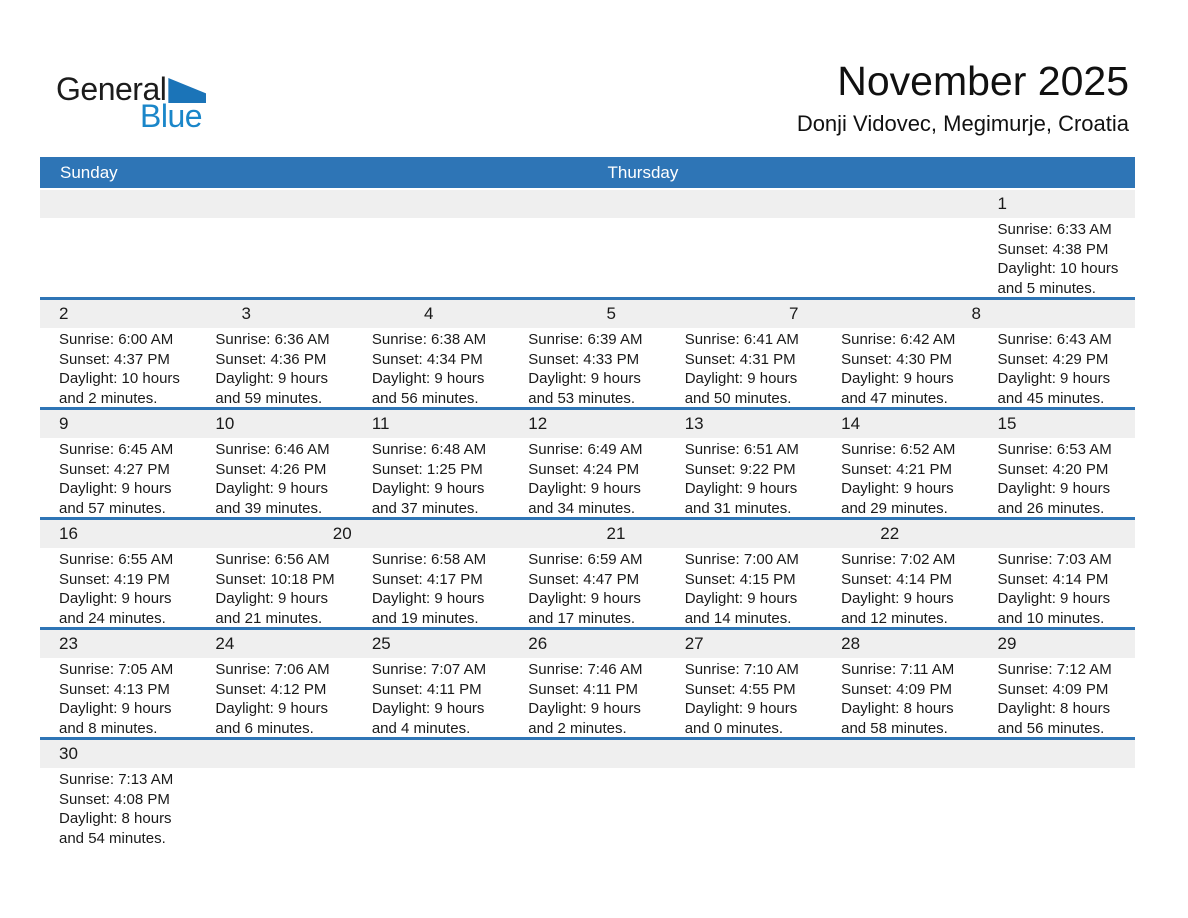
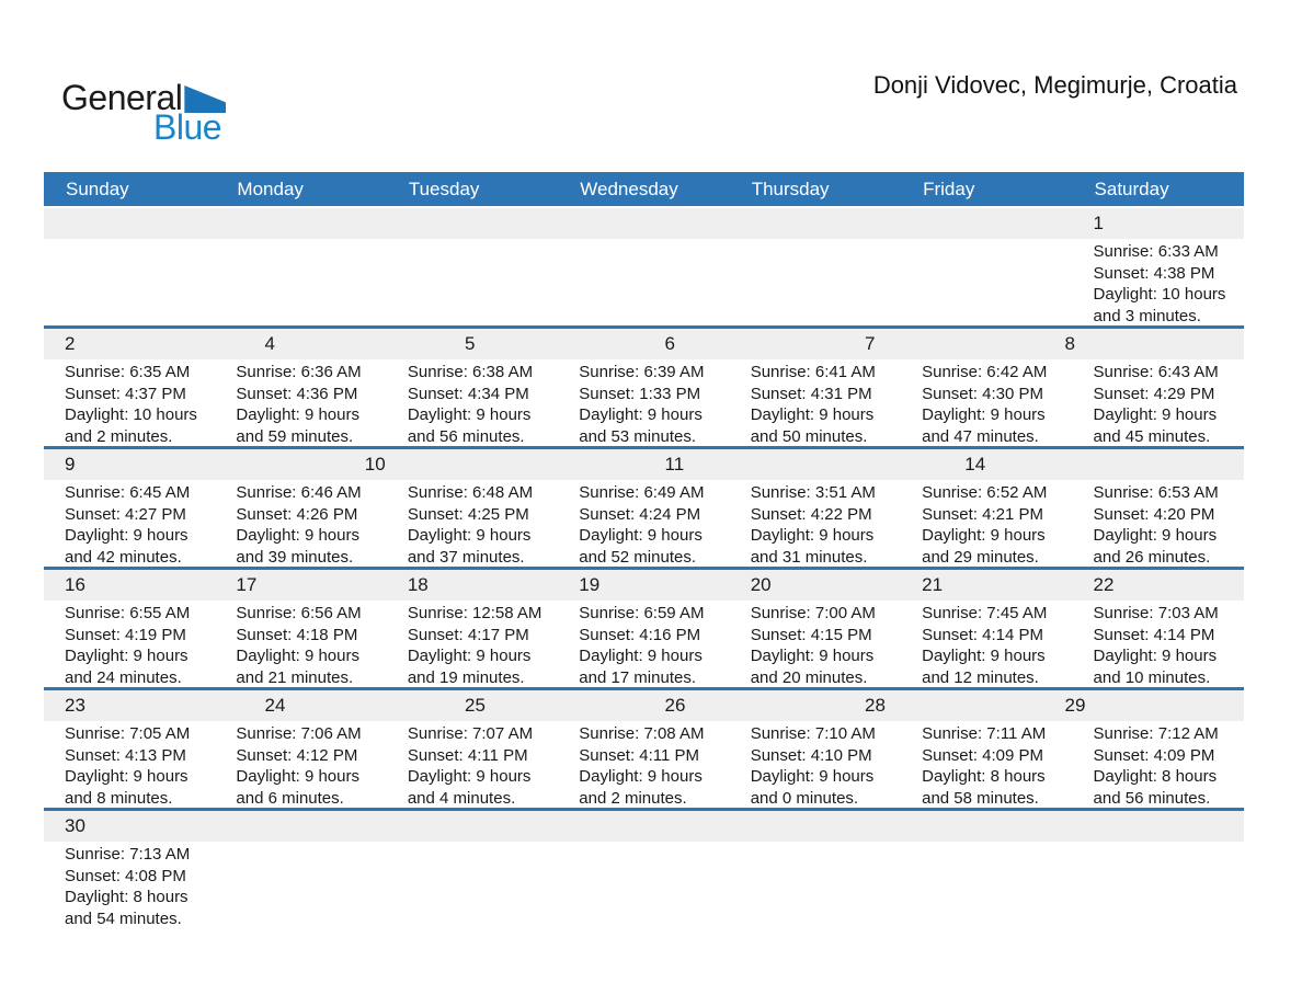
  General
  Blue
- November 2025
  Donji Vidovec, Megimurje, Croatia
  Sunday
+ Monday
+ Tuesday
+ Wednesday
  Thursday
+ Friday
+ Saturday
  1
  Sunrise: 6:33 AM
  Sunset: 4:38 PM
  Daylight: 10 hours
- and 5 minutes.
+ and 3 minutes.
  2
- 3
  4
  5
+ 6
  7
  8
- Sunrise: 6:00 AM
+ Sunrise: 6:35 AM
  Sunset: 4:37 PM
  Daylight: 10 hours
  and 2 minutes.
  Sunrise: 6:36 AM
  Sunset: 4:36 PM
  Daylight: 9 hours
  and 59 minutes.
  Sunrise: 6:38 AM
  Sunset: 4:34 PM
  Daylight: 9 hours
  and 56 minutes.
  Sunrise: 6:39 AM
- Sunset: 4:33 PM
+ Sunset: 1:33 PM
  Daylight: 9 hours
  and 53 minutes.
  Sunrise: 6:41 AM
  Sunset: 4:31 PM
  Daylight: 9 hours
  and 50 minutes.
  Sunrise: 6:42 AM
  Sunset: 4:30 PM
  Daylight: 9 hours
  and 47 minutes.
  Sunrise: 6:43 AM
  Sunset: 4:29 PM
  Daylight: 9 hours
  and 45 minutes.
  9
  10
  11
- 12
- 13
  14
- 15
  Sunrise: 6:45 AM
  Sunset: 4:27 PM
  Daylight: 9 hours
- and 57 minutes.
+ and 42 minutes.
  Sunrise: 6:46 AM
  Sunset: 4:26 PM
  Daylight: 9 hours
  and 39 minutes.
  Sunrise: 6:48 AM
- Sunset: 1:25 PM
+ Sunset: 4:25 PM
  Daylight: 9 hours
  and 37 minutes.
  Sunrise: 6:49 AM
  Sunset: 4:24 PM
  Daylight: 9 hours
- and 34 minutes.
+ and 52 minutes.
- Sunrise: 6:51 AM
+ Sunrise: 3:51 AM
- Sunset: 9:22 PM
+ Sunset: 4:22 PM
  Daylight: 9 hours
  and 31 minutes.
  Sunrise: 6:52 AM
  Sunset: 4:21 PM
  Daylight: 9 hours
  and 29 minutes.
  Sunrise: 6:53 AM
  Sunset: 4:20 PM
  Daylight: 9 hours
  and 26 minutes.
  16
+ 17
+ 18
+ 19
  20
  21
  22
  Sunrise: 6:55 AM
  Sunset: 4:19 PM
  Daylight: 9 hours
  and 24 minutes.
  Sunrise: 6:56 AM
- Sunset: 10:18 PM
+ Sunset: 4:18 PM
  Daylight: 9 hours
  and 21 minutes.
- Sunrise: 6:58 AM
+ Sunrise: 12:58 AM
  Sunset: 4:17 PM
  Daylight: 9 hours
  and 19 minutes.
  Sunrise: 6:59 AM
- Sunset: 4:47 PM
+ Sunset: 4:16 PM
  Daylight: 9 hours
  and 17 minutes.
  Sunrise: 7:00 AM
  Sunset: 4:15 PM
  Daylight: 9 hours
- and 14 minutes.
+ and 20 minutes.
- Sunrise: 7:02 AM
+ Sunrise: 7:45 AM
  Sunset: 4:14 PM
  Daylight: 9 hours
  and 12 minutes.
  Sunrise: 7:03 AM
  Sunset: 4:14 PM
  Daylight: 9 hours
  and 10 minutes.
  23
  24
  25
  26
- 27
  28
  29
  Sunrise: 7:05 AM
  Sunset: 4:13 PM
  Daylight: 9 hours
  and 8 minutes.
  Sunrise: 7:06 AM
  Sunset: 4:12 PM
  Daylight: 9 hours
  and 6 minutes.
  Sunrise: 7:07 AM
  Sunset: 4:11 PM
  Daylight: 9 hours
  and 4 minutes.
- Sunrise: 7:46 AM
+ Sunrise: 7:08 AM
  Sunset: 4:11 PM
  Daylight: 9 hours
  and 2 minutes.
  Sunrise: 7:10 AM
- Sunset: 4:55 PM
+ Sunset: 4:10 PM
  Daylight: 9 hours
  and 0 minutes.
  Sunrise: 7:11 AM
  Sunset: 4:09 PM
  Daylight: 8 hours
  and 58 minutes.
  Sunrise: 7:12 AM
  Sunset: 4:09 PM
  Daylight: 8 hours
  and 56 minutes.
  30
  Sunrise: 7:13 AM
  Sunset: 4:08 PM
  Daylight: 8 hours
  and 54 minutes.
